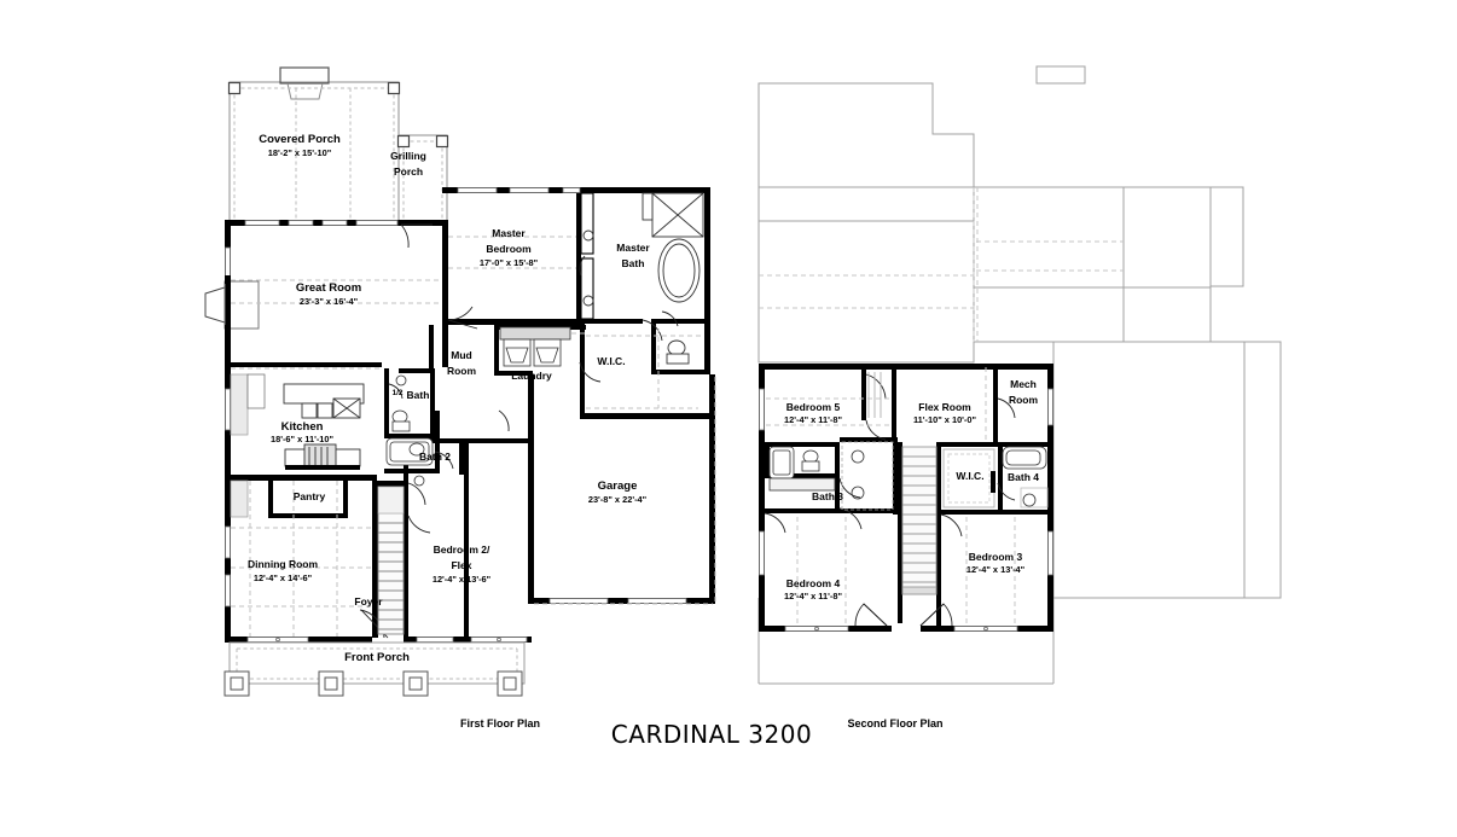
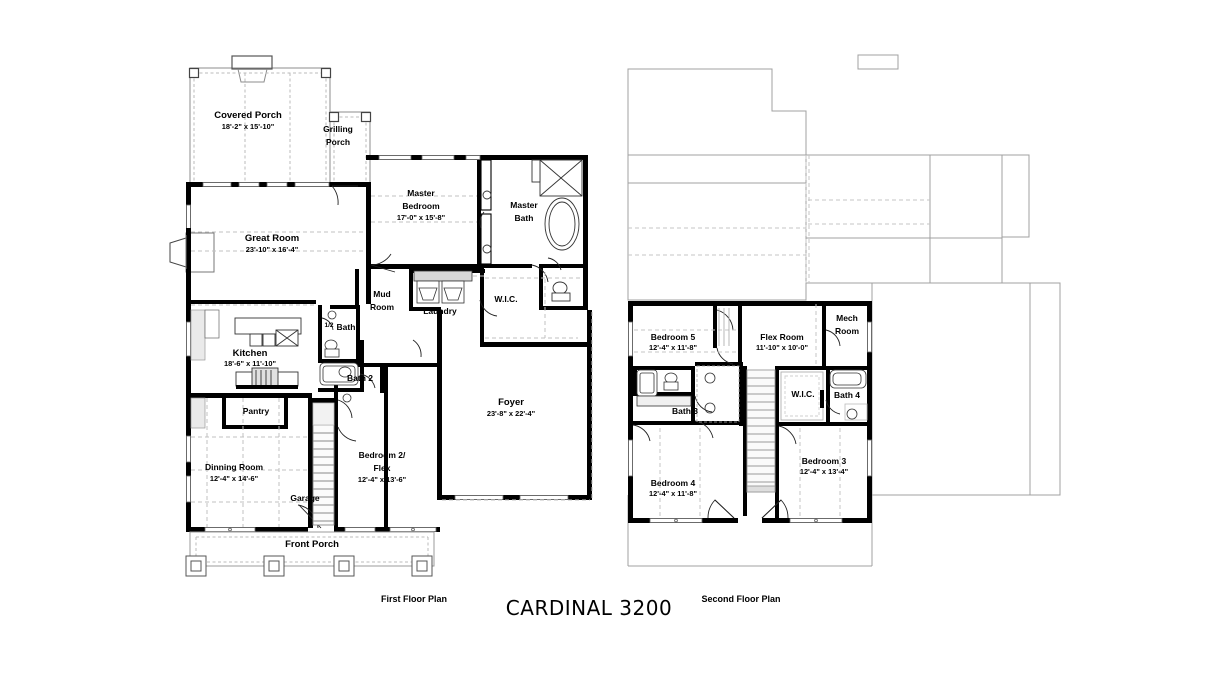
  Covered Porch
  18'-2" x 15'-10"
  Grilling
  Porch
  Great Room
- 23'-3" x 16'-4"
+ 23'-10" x 16'-4"
  Master
  Bedroom
  17'-0" x 15'-8"
  Master
  Bath
  Mud
  Room
  Laundry
  W.I.C.
  Bath
  Kitchen
  18'-6" x 11'-10"
  Bath 2
  Pantry
- Garage
+ Foyer
  23'-8" x 22'-4"
  Dinning Room
  12'-4" x 14'-6"
  Bedroom 2/
  Flex
  12'-4" x 13'-6"
- Foyer
+ Garage
  Front Porch
  Bedroom 5
  12'-4" x 11'-8"
  Flex Room
  11'-10" x 10'-0"
  Mech
  Room
  Bath 3
  W.I.C.
  Bath 4
  Bedroom 4
  12'-4" x 11'-8"
  Bedroom 3
  12'-4" x 13'-4"
  First Floor Plan
  CARDINAL 3200
  Second Floor Plan
